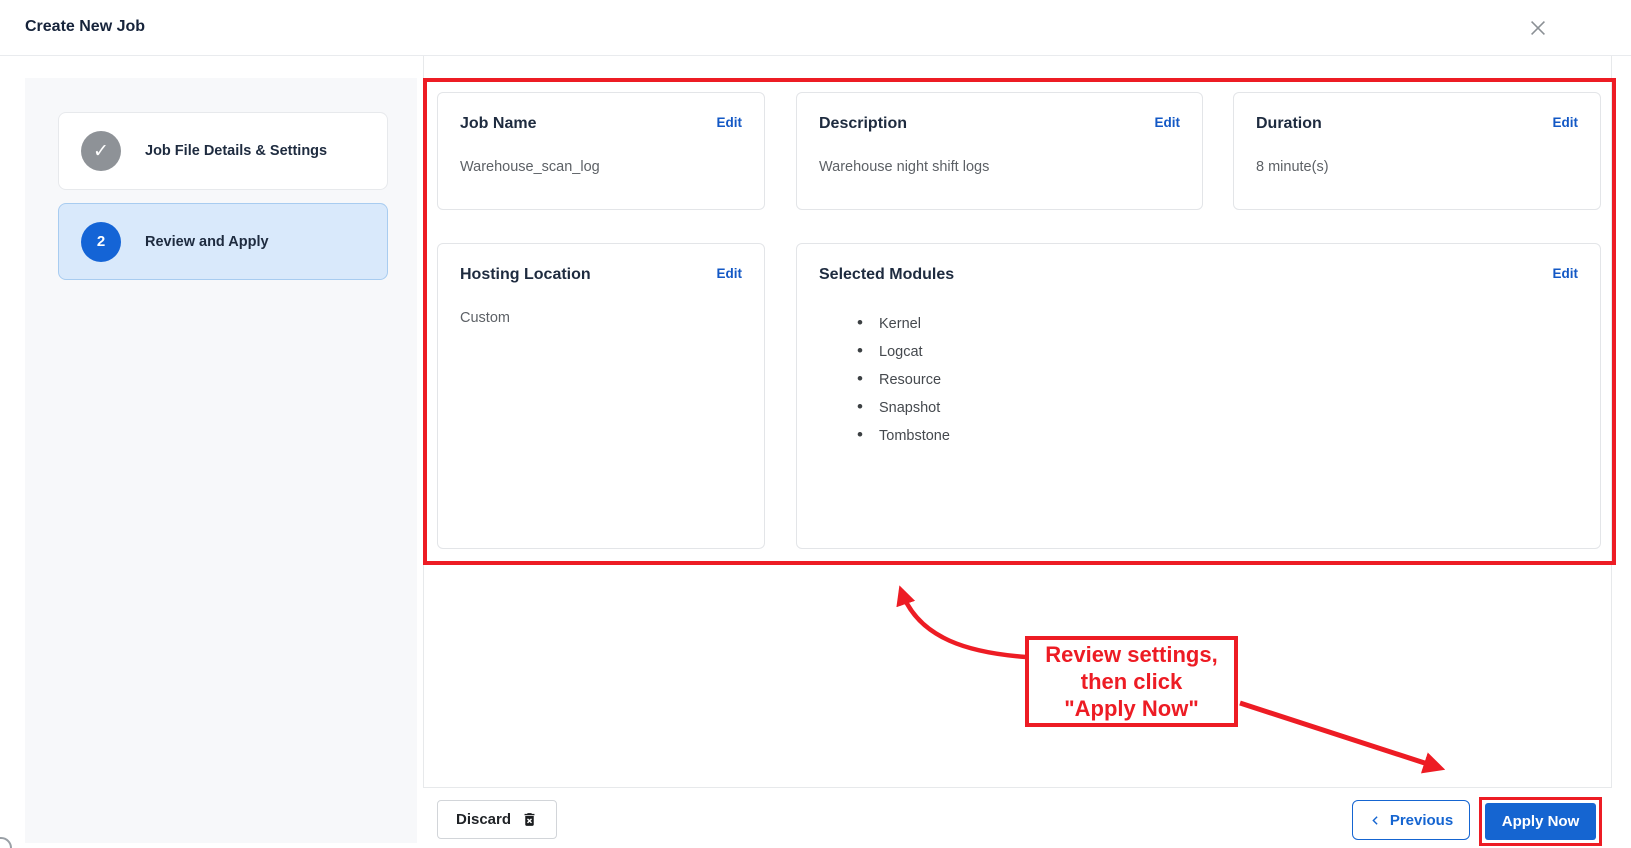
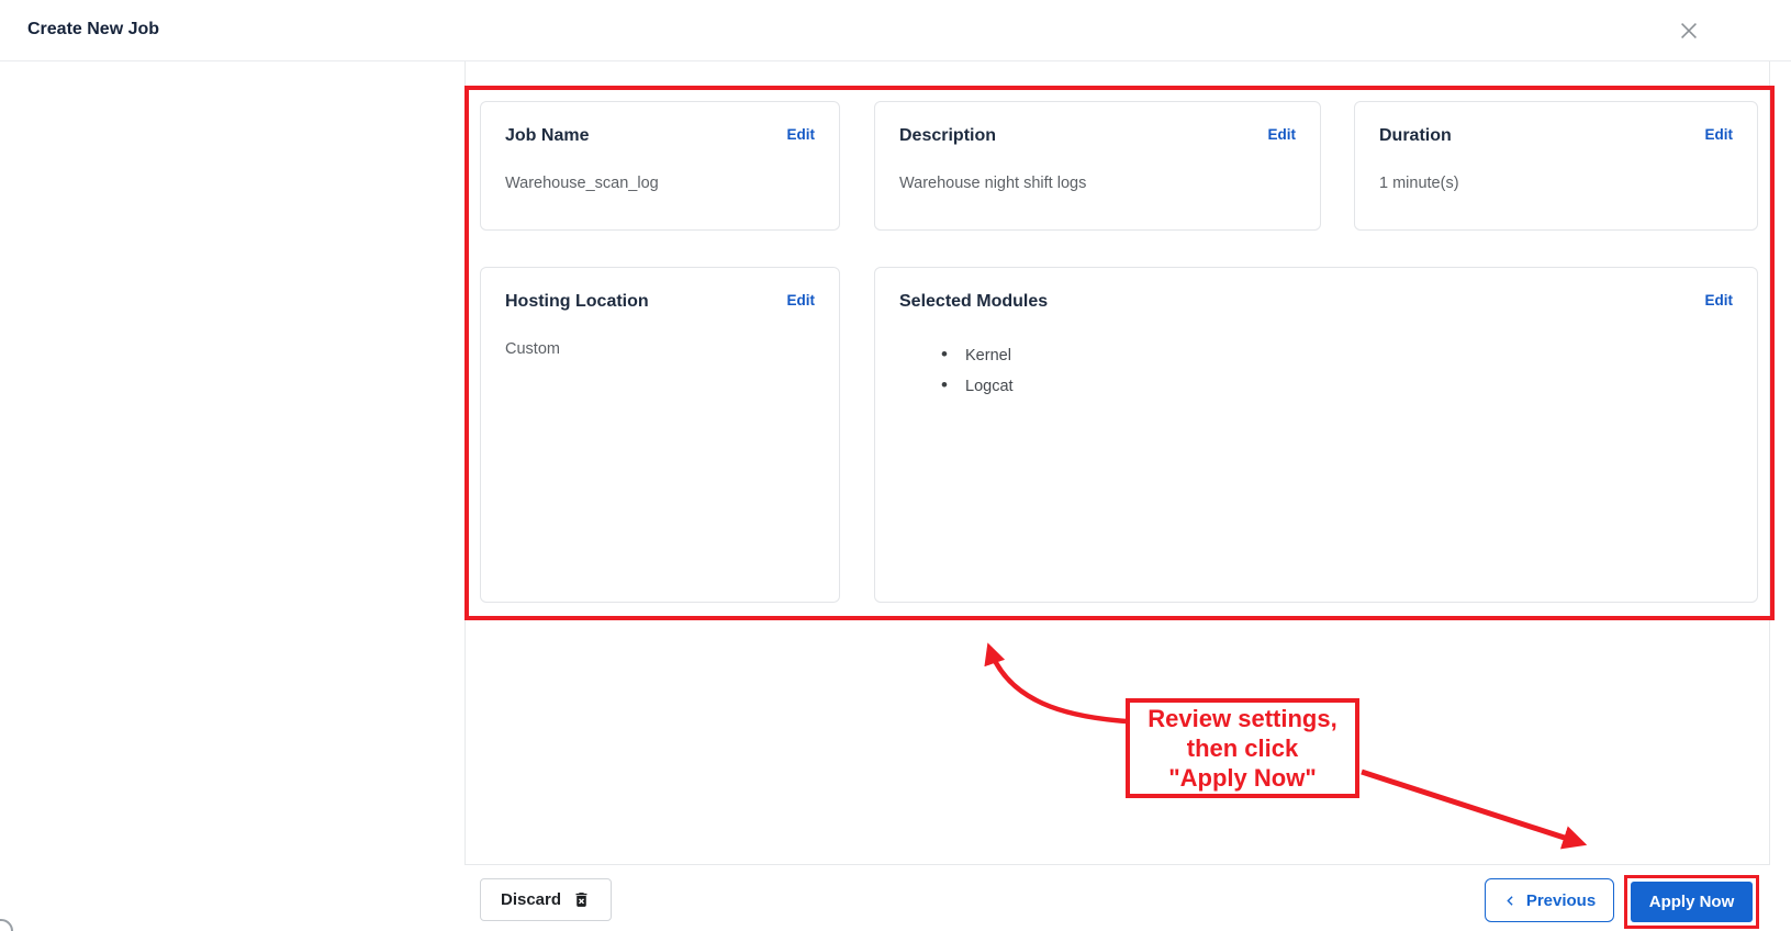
  Create New Job
- ✓
- Job File Details & Settings
- 2
- Review and Apply
  Job Name
  Edit
  Warehouse_scan_log
  Description
  Edit
  Warehouse night shift logs
  Duration
  Edit
- 8 minute(s)
+ 1 minute(s)
  Hosting Location
  Edit
  Custom
  Selected Modules
  Edit
  Kernel
  Logcat
- Resource
- Snapshot
- Tombstone
  Discard
  Previous
  Apply Now
  Review settings,
  then click
  "Apply Now"
